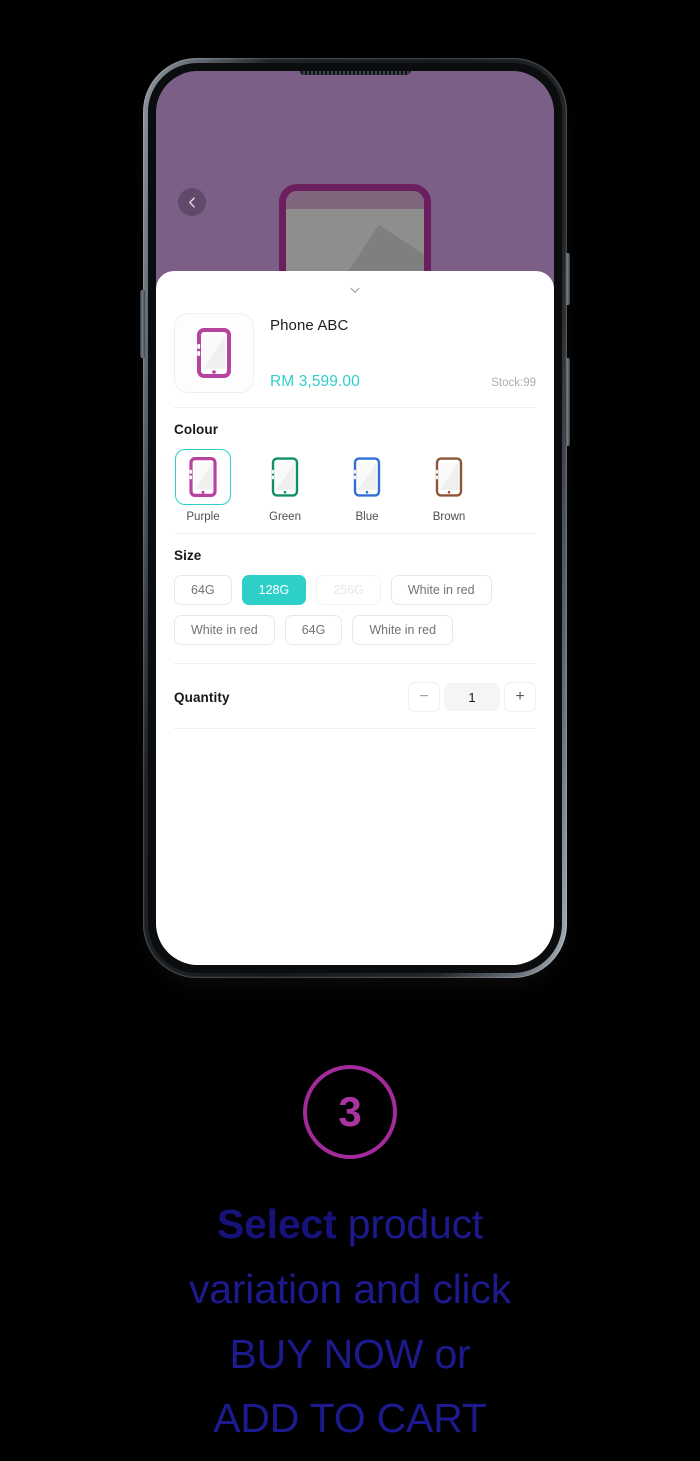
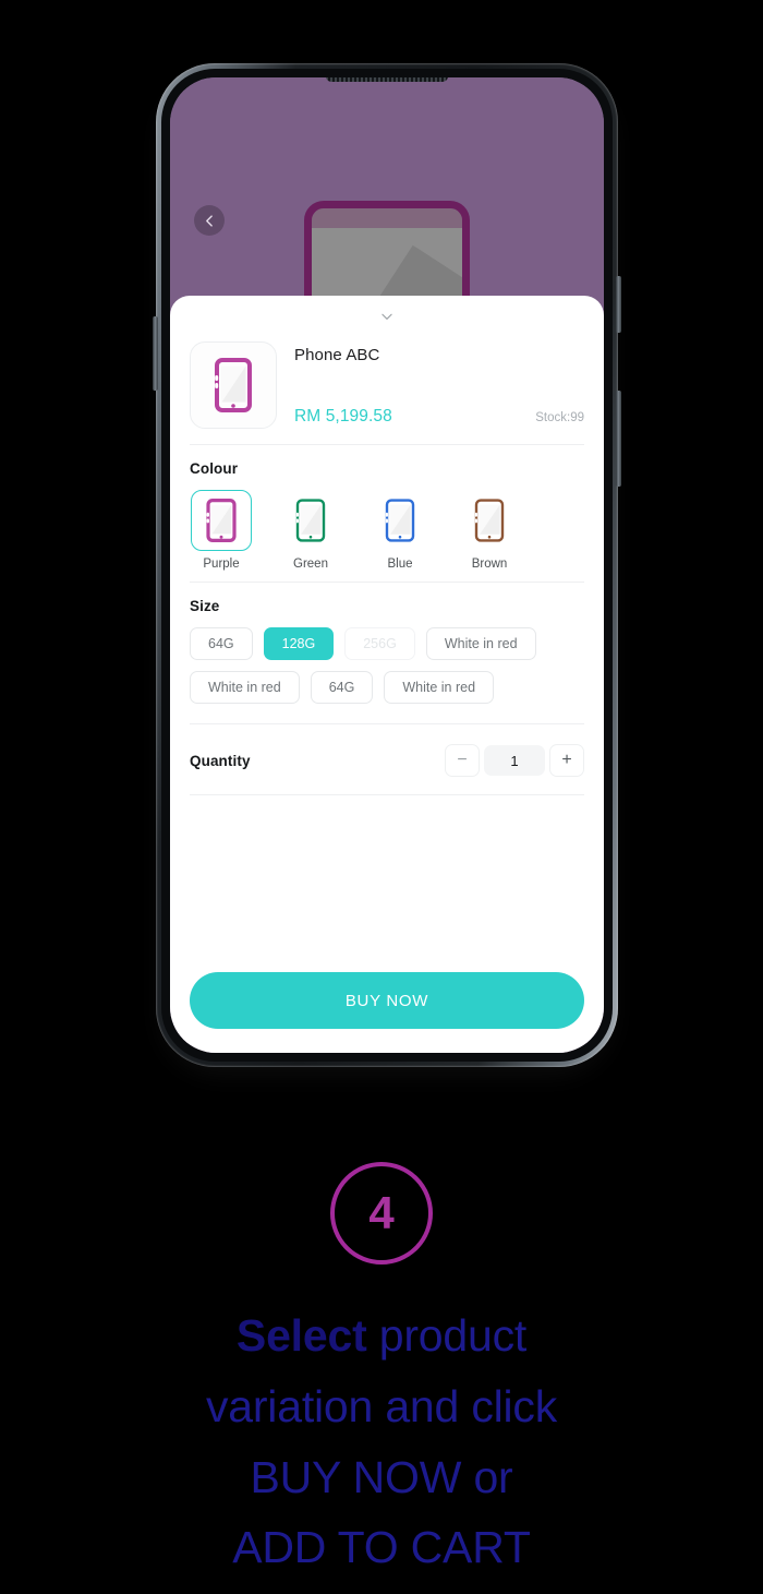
  Phone ABC
- RM 3,599.00
+ RM 5,199.58
  Stock:99
  Colour
  Purple
  Green
  Blue
  Brown
  Size
  64G
  128G
  256G
  White in red
  White in red
  64G
  White in red
  Quantity
  −
  1
  +
+ BUY NOW
- 3
+ 4
  Select product
  variation and click
  BUY NOW or
  ADD TO CART
